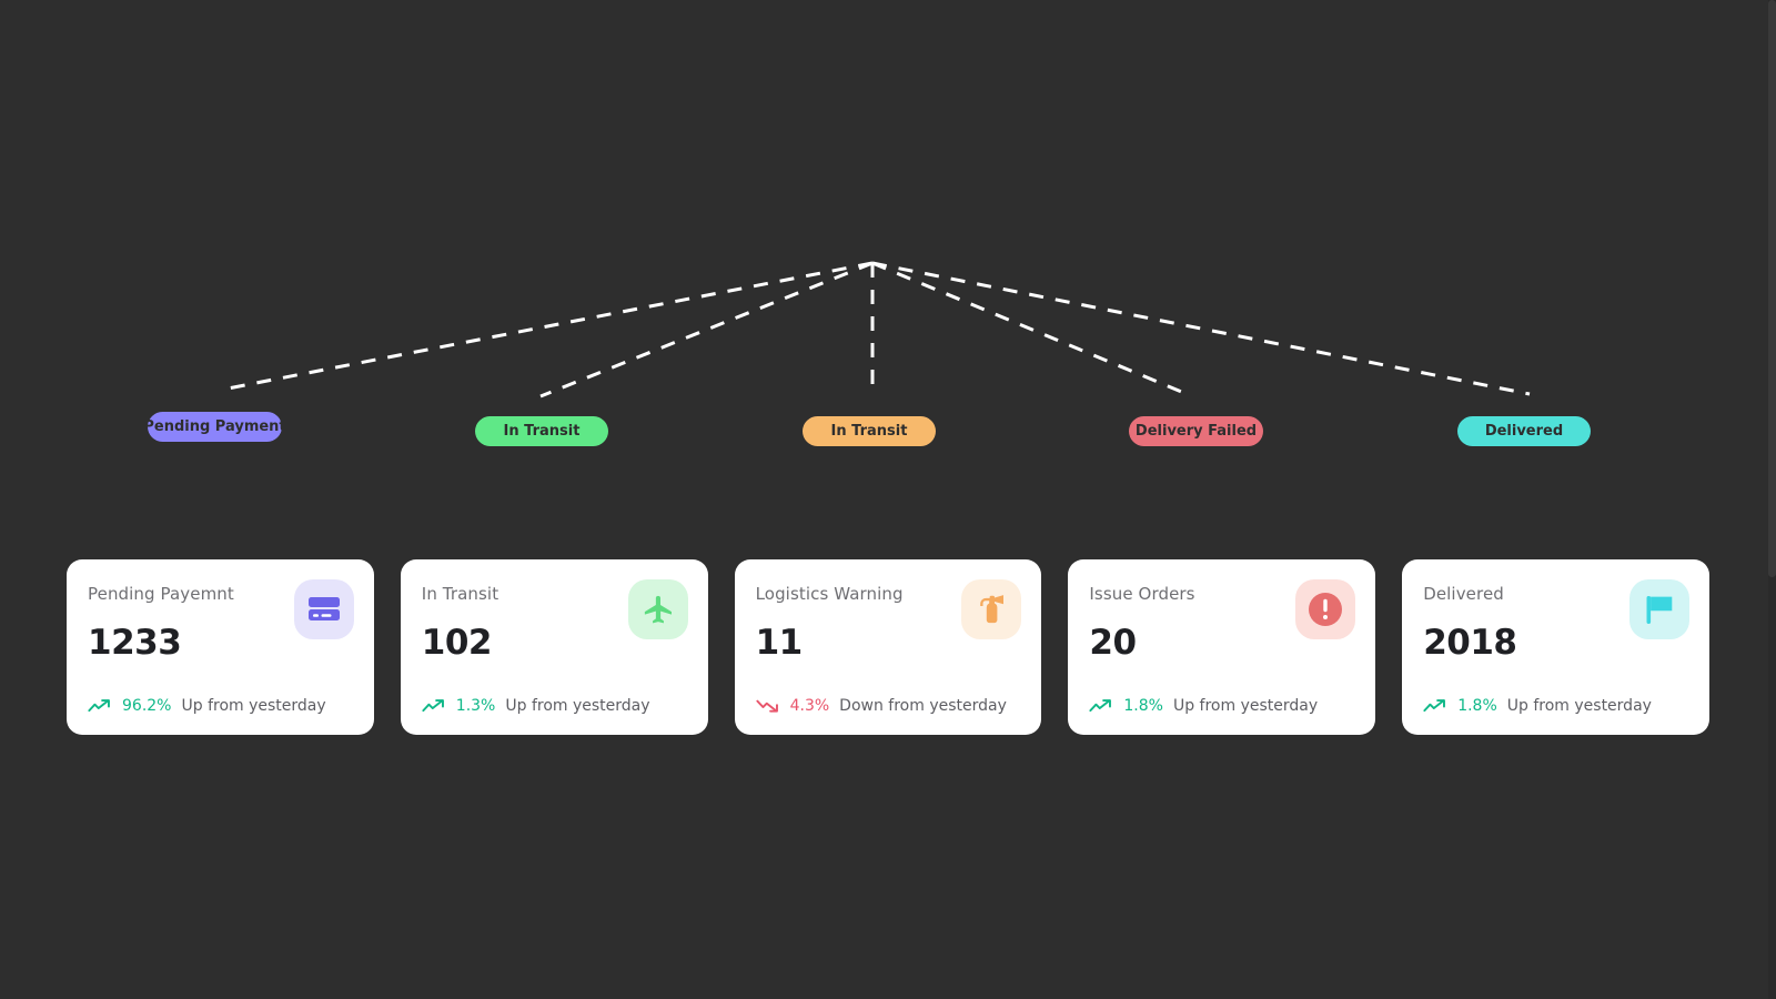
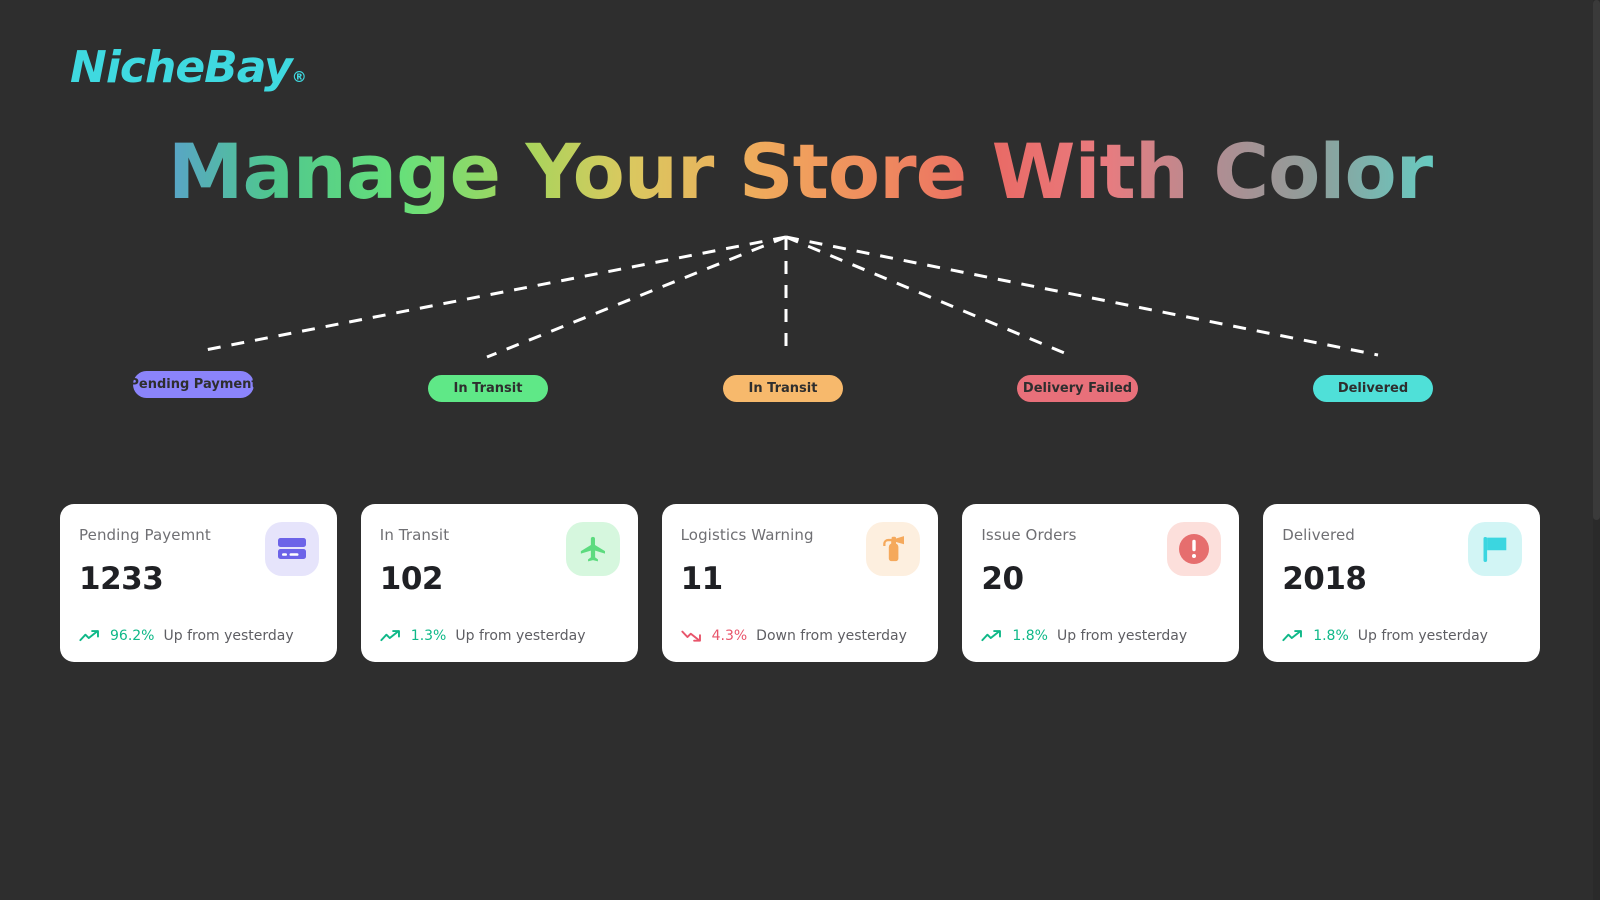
+ NicheBay®
+ Manage Your Store With Color
  Pending Payment
  In Transit
  In Transit
  Delivery Failed
  Delivered
  Pending Payemnt
  1233
  96.2%
  Up from yesterday
  In Transit
  102
  1.3%
  Up from yesterday
  Logistics Warning
  11
  4.3%
  Down from yesterday
  Issue Orders
  20
  1.8%
  Up from yesterday
  Delivered
  2018
  1.8%
  Up from yesterday
